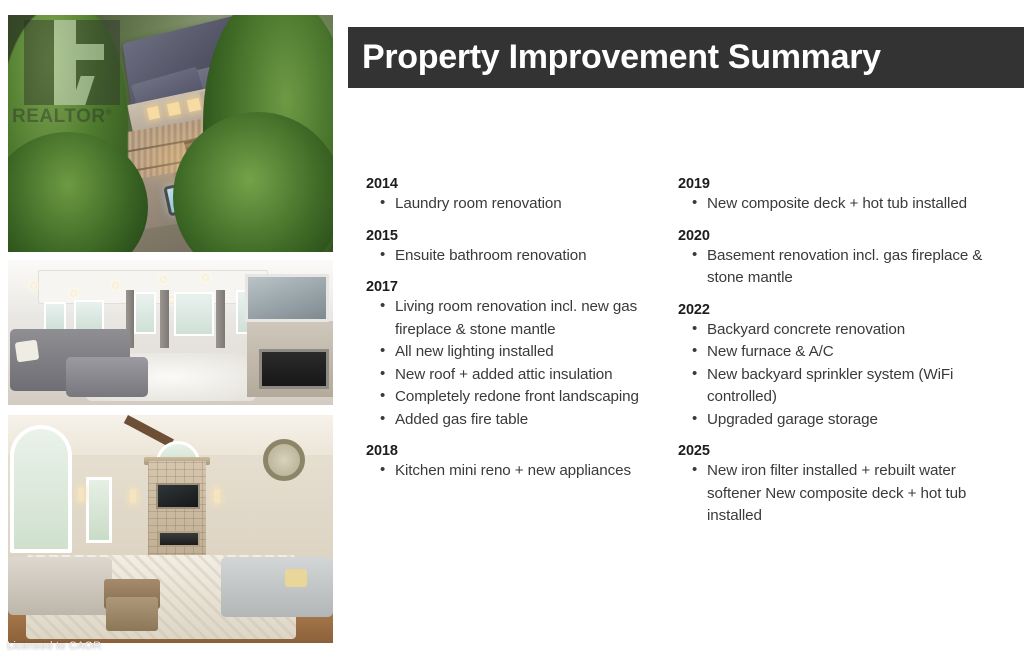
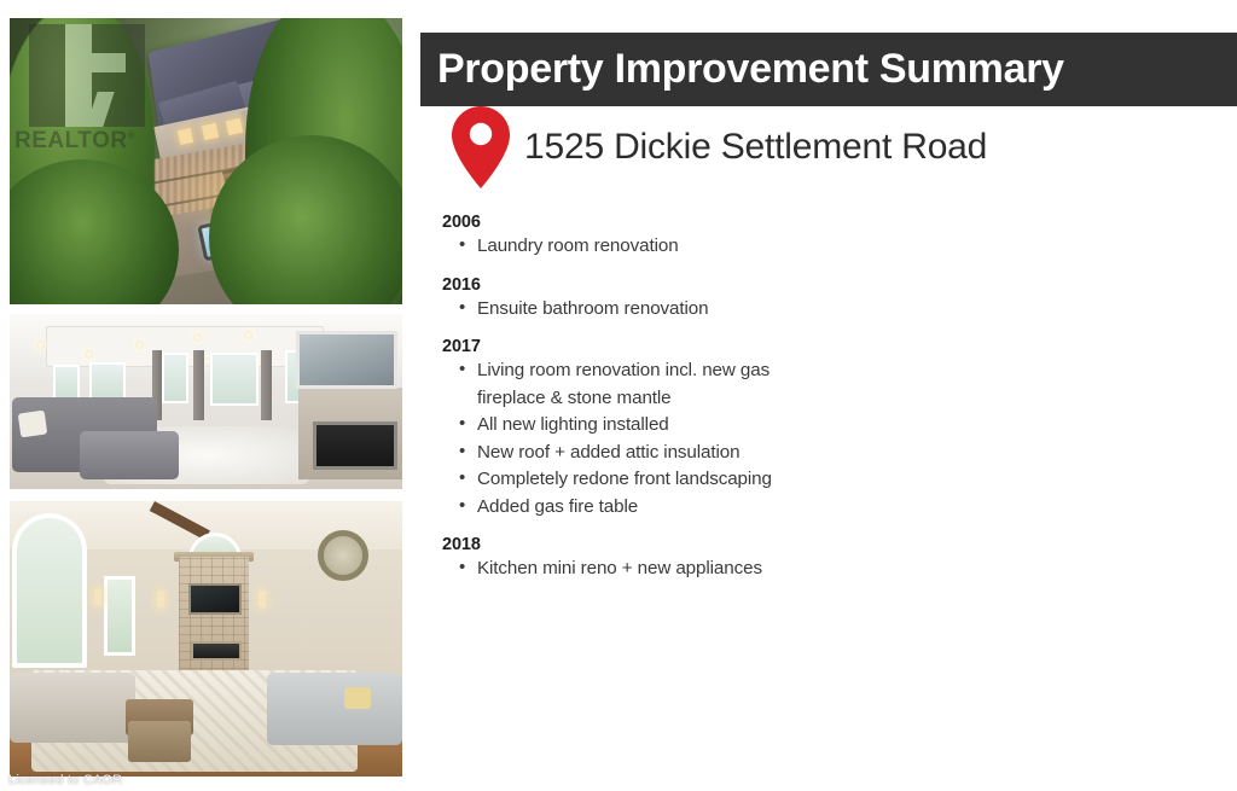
  REALTOR
  Licensed to CAOR
  Property Improvement Summary
+ 1525 Dickie Settlement Road
- 2014
+ 2006
  Laundry room renovation
- 2015
+ 2016
  Ensuite bathroom renovation
  2017
  Living room renovation incl. new gas fireplace & stone mantle
  All new lighting installed
  New roof + added attic insulation
  Completely redone front landscaping
  Added gas fire table
  2018
  Kitchen mini reno + new appliances
- 2019
- New composite deck + hot tub installed
- 2020
- Basement renovation incl. gas fireplace & stone mantle
- 2022
- Backyard concrete renovation
- New furnace & A/C
- New backyard sprinkler system (WiFi controlled)
- Upgraded garage storage
- 2025
- New iron filter installed + rebuilt water softener New composite deck + hot tub installed
